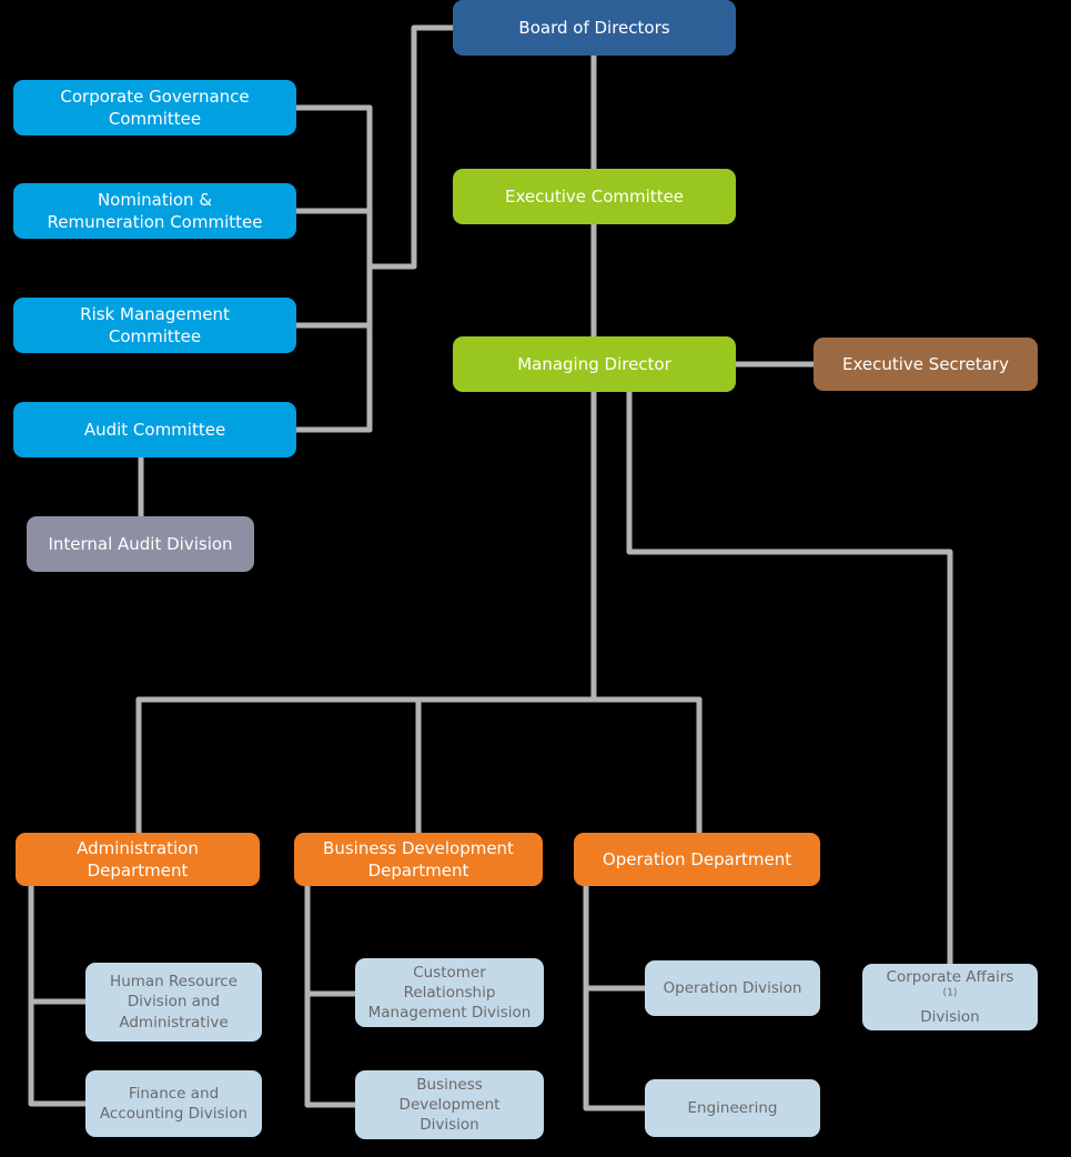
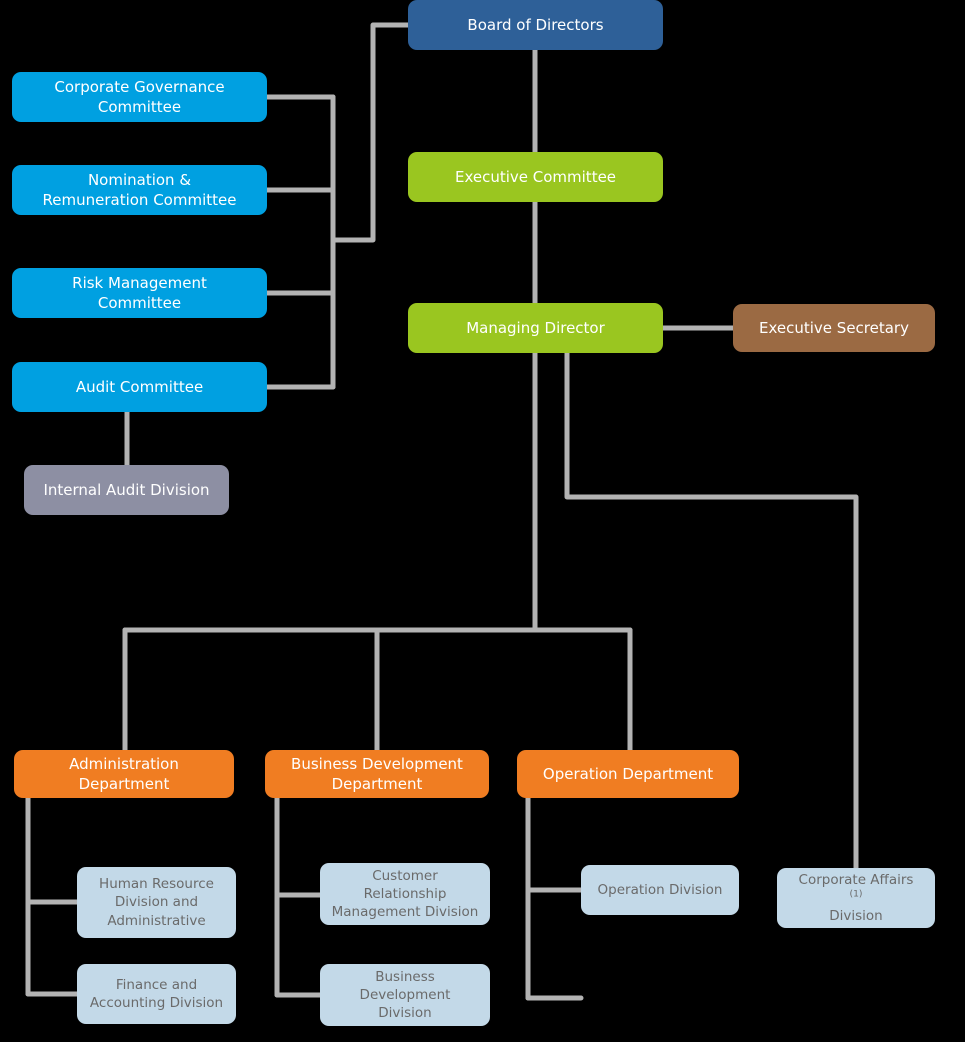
  Board of Directors
  Corporate Governance
  Committee
  Nomination &
  Remuneration Committee
  Risk Management
  Committee
  Audit Committee
  Internal Audit Division
  Executive Committee
  Managing Director
  Executive Secretary
  Administration
  Department
  Business Development
  Department
  Operation Department
  Human Resource
  Division and
  Administrative
  Finance and
  Accounting Division
  Customer Relationship
  Management Division
  Business Development
  Division
  Operation Division
- Engineering
  Corporate Affairs
  (1)
  Division
